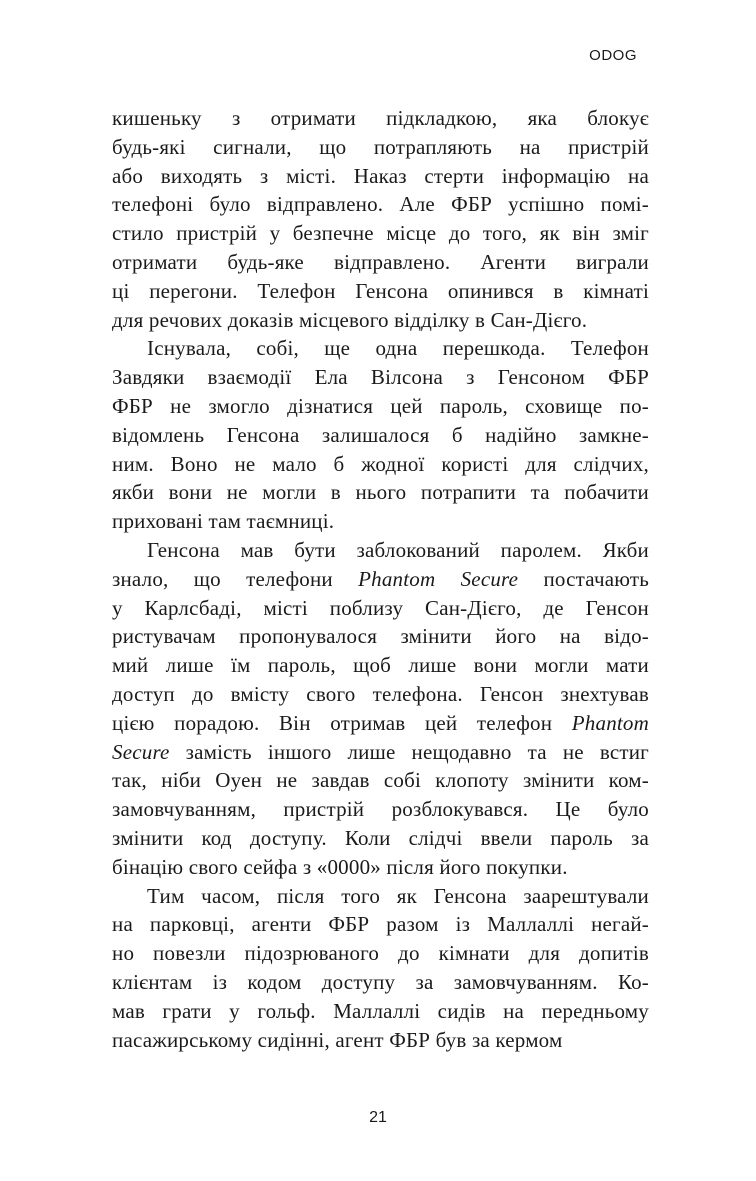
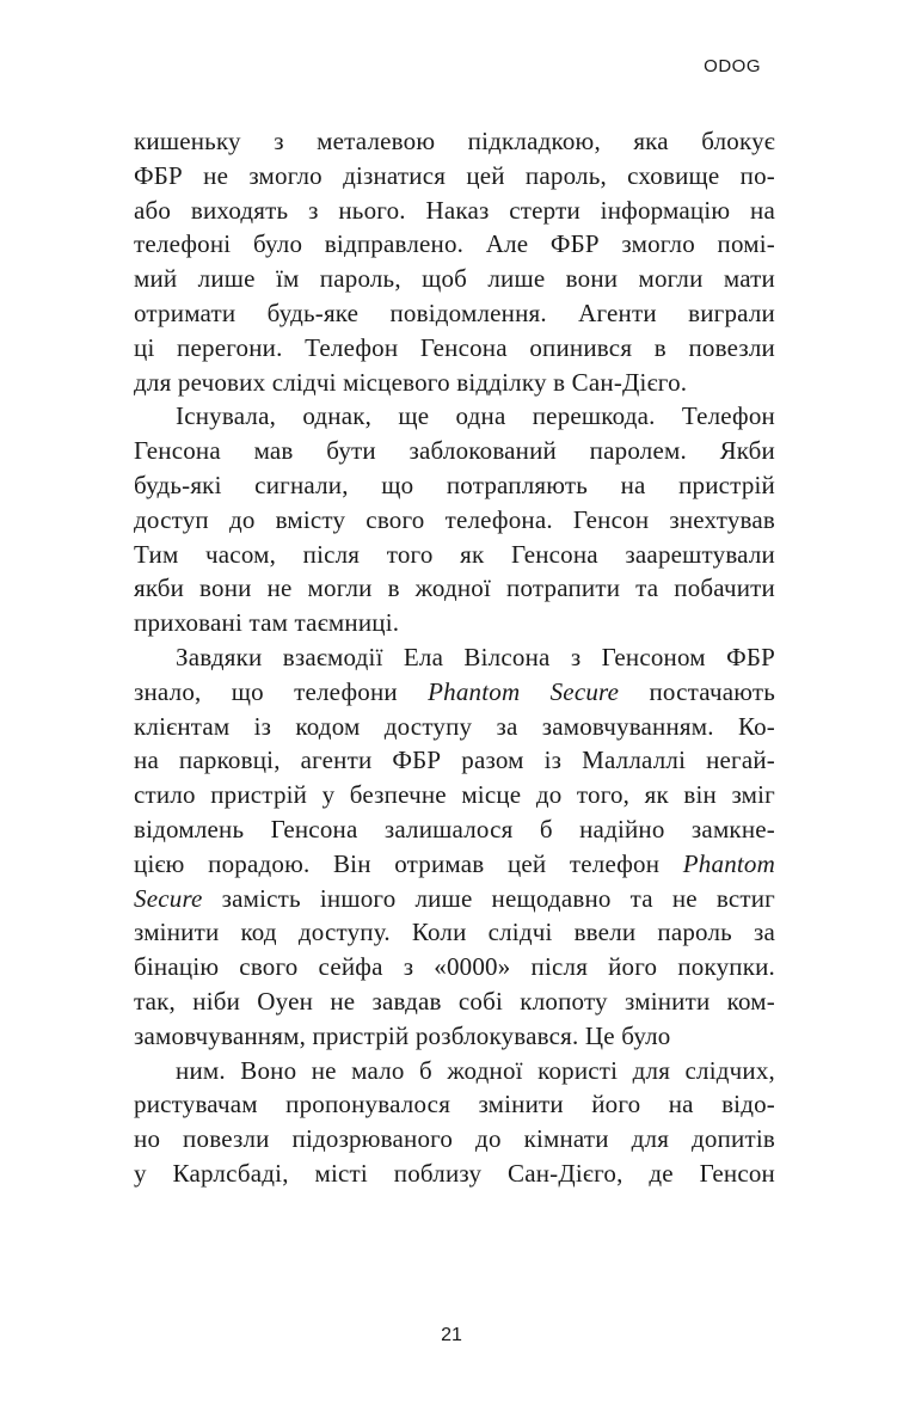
  ODOG
- кишеньку з отримати підкладкою, яка блокує
+ кишеньку з металевою підкладкою, яка блокує
- будь-які сигнали, що потрапляють на пристрій
+ ФБР не змогло дізнатися цей пароль, сховище по-
- або виходять з місті. Наказ стерти інформацію на
+ або виходять з нього. Наказ стерти інформацію на
- телефоні було відправлено. Але ФБР успішно помі-
+ телефоні було відправлено. Але ФБР змогло помі-
- стило пристрій у безпечне місце до того, як він зміг
+ мий лише їм пароль, щоб лише вони могли мати
- отримати будь-яке відправлено. Агенти виграли
+ отримати будь-яке повідомлення. Агенти виграли
- ці перегони. Телефон Генсона опинився в кімнаті
+ ці перегони. Телефон Генсона опинився в повезли
- для речових доказів місцевого відділку в Сан-Дієго.
+ для речових слідчі місцевого відділку в Сан-Дієго.
- Існувала, собі, ще одна перешкода. Телефон
+ Існувала, однак, ще одна перешкода. Телефон
- Завдяки взаємодії Ела Вілсона з Генсоном ФБР
+ Генсона мав бути заблокований паролем. Якби
- ФБР не змогло дізнатися цей пароль, сховище по-
+ будь-які сигнали, що потрапляють на пристрій
- відомлень Генсона залишалося б надійно замкне-
+ доступ до вмісту свого телефона. Генсон знехтував
- ним. Воно не мало б жодної користі для слідчих,
+ Тим часом, після того як Генсона заарештували
- якби вони не могли в нього потрапити та побачити
+ якби вони не могли в жодної потрапити та побачити
  приховані там таємниці.
- Генсона мав бути заблокований паролем. Якби
+ Завдяки взаємодії Ела Вілсона з Генсоном ФБР
  знало, що телефони Phantom Secure постачають
- у Карлсбаді, місті поблизу Сан-Дієго, де Генсон
+ клієнтам із кодом доступу за замовчуванням. Ко-
- ристувачам пропонувалося змінити його на відо-
+ на парковці, агенти ФБР разом із Маллаллі негай-
- мий лише їм пароль, щоб лише вони могли мати
+ стило пристрій у безпечне місце до того, як він зміг
- доступ до вмісту свого телефона. Генсон знехтував
+ відомлень Генсона залишалося б надійно замкне-
  цією порадою. Він отримав цей телефон Phantom
  Secure замість іншого лише нещодавно та не встиг
- так, ніби Оуен не завдав собі клопоту змінити ком-
+ змінити код доступу. Коли слідчі ввели пароль за
- замовчуванням, пристрій розблокувався. Це було
+ бінацію свого сейфа з «0000» після його покупки.
- змінити код доступу. Коли слідчі ввели пароль за
+ так, ніби Оуен не завдав собі клопоту змінити ком-
- бінацію свого сейфа з «0000» після його покупки.
+ замовчуванням, пристрій розблокувався. Це було
- Тим часом, після того як Генсона заарештували
+ ним. Воно не мало б жодної користі для слідчих,
- на парковці, агенти ФБР разом із Маллаллі негай-
+ ристувачам пропонувалося змінити його на відо-
  но повезли підозрюваного до кімнати для допитів
- клієнтам із кодом доступу за замовчуванням. Ко-
+ у Карлсбаді, місті поблизу Сан-Дієго, де Генсон
- мав грати у гольф. Маллаллі сидів на передньому
- пасажирському сидінні, агент ФБР був за кермом
  21
